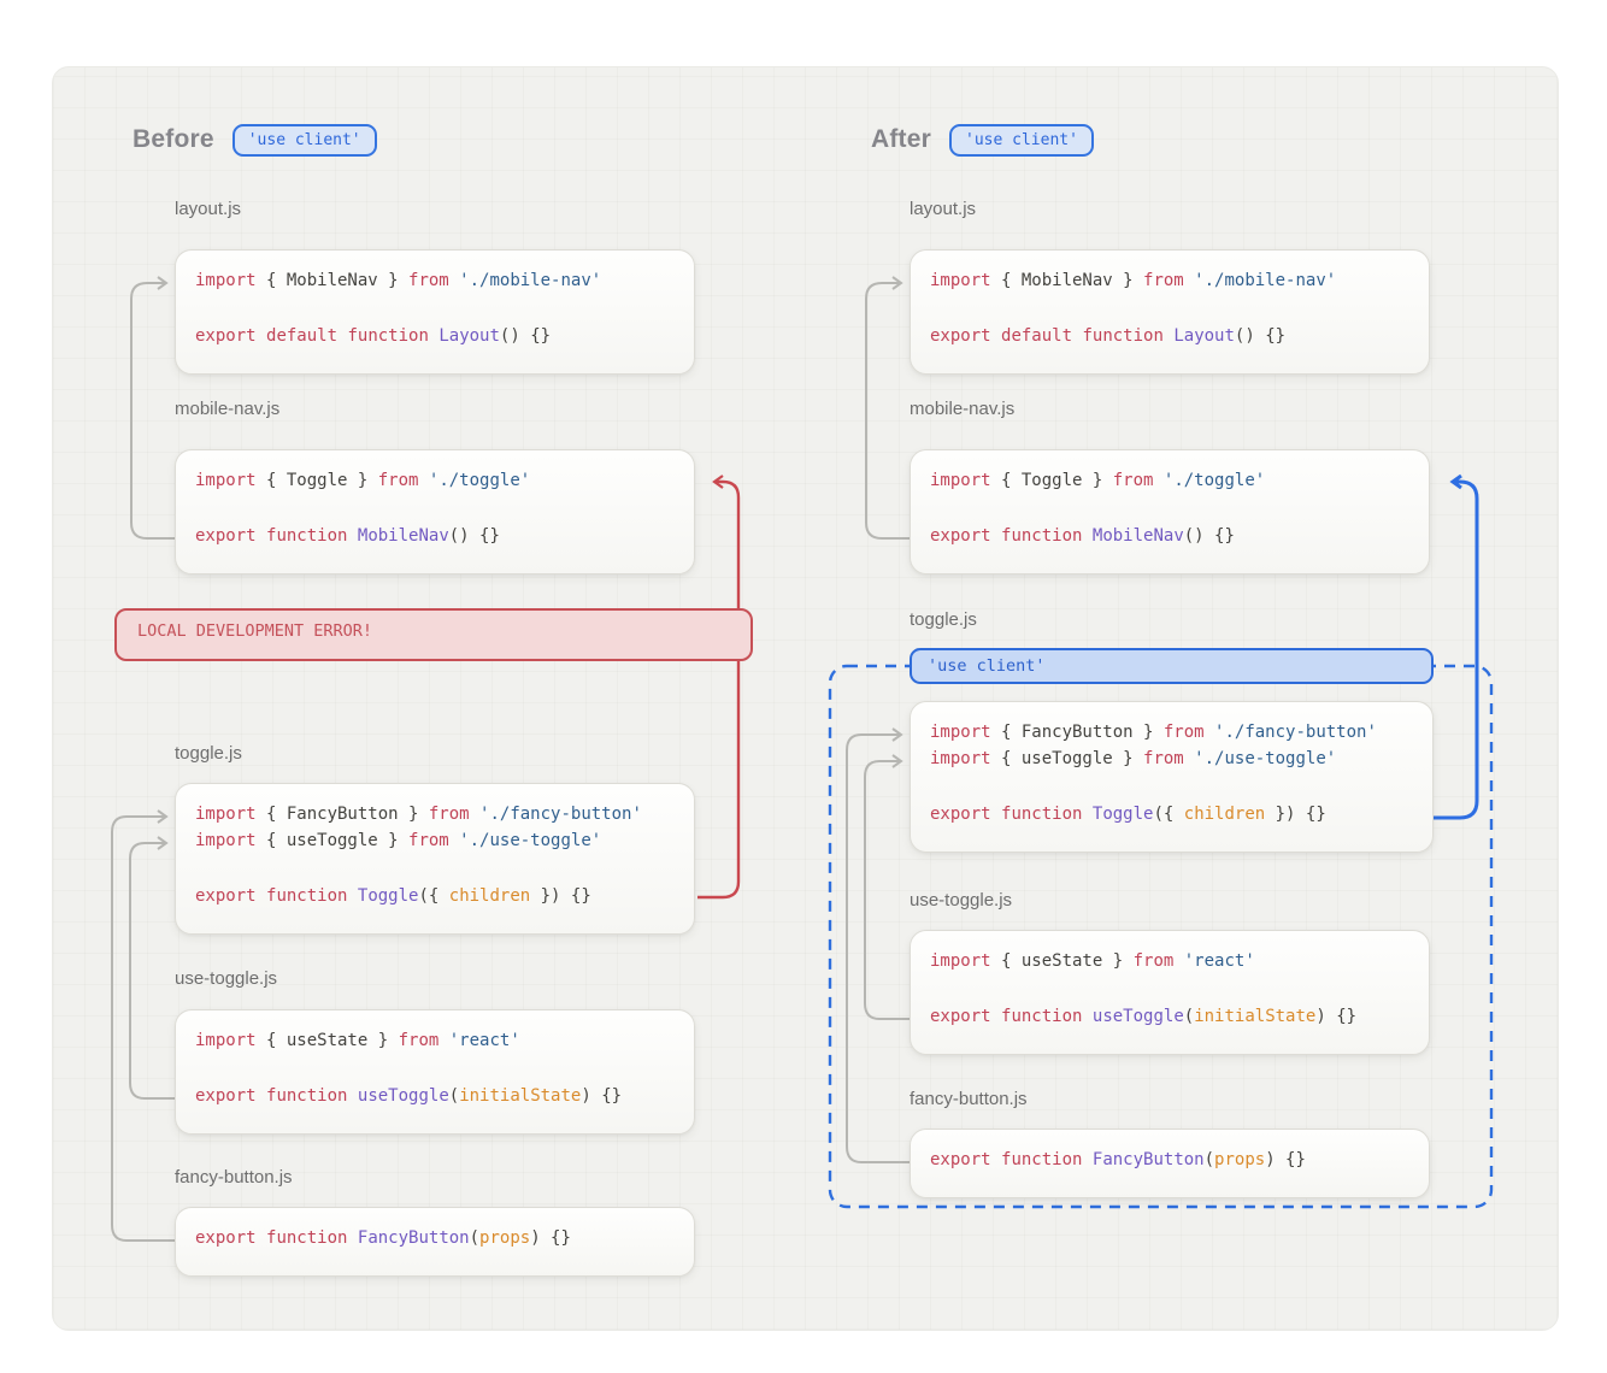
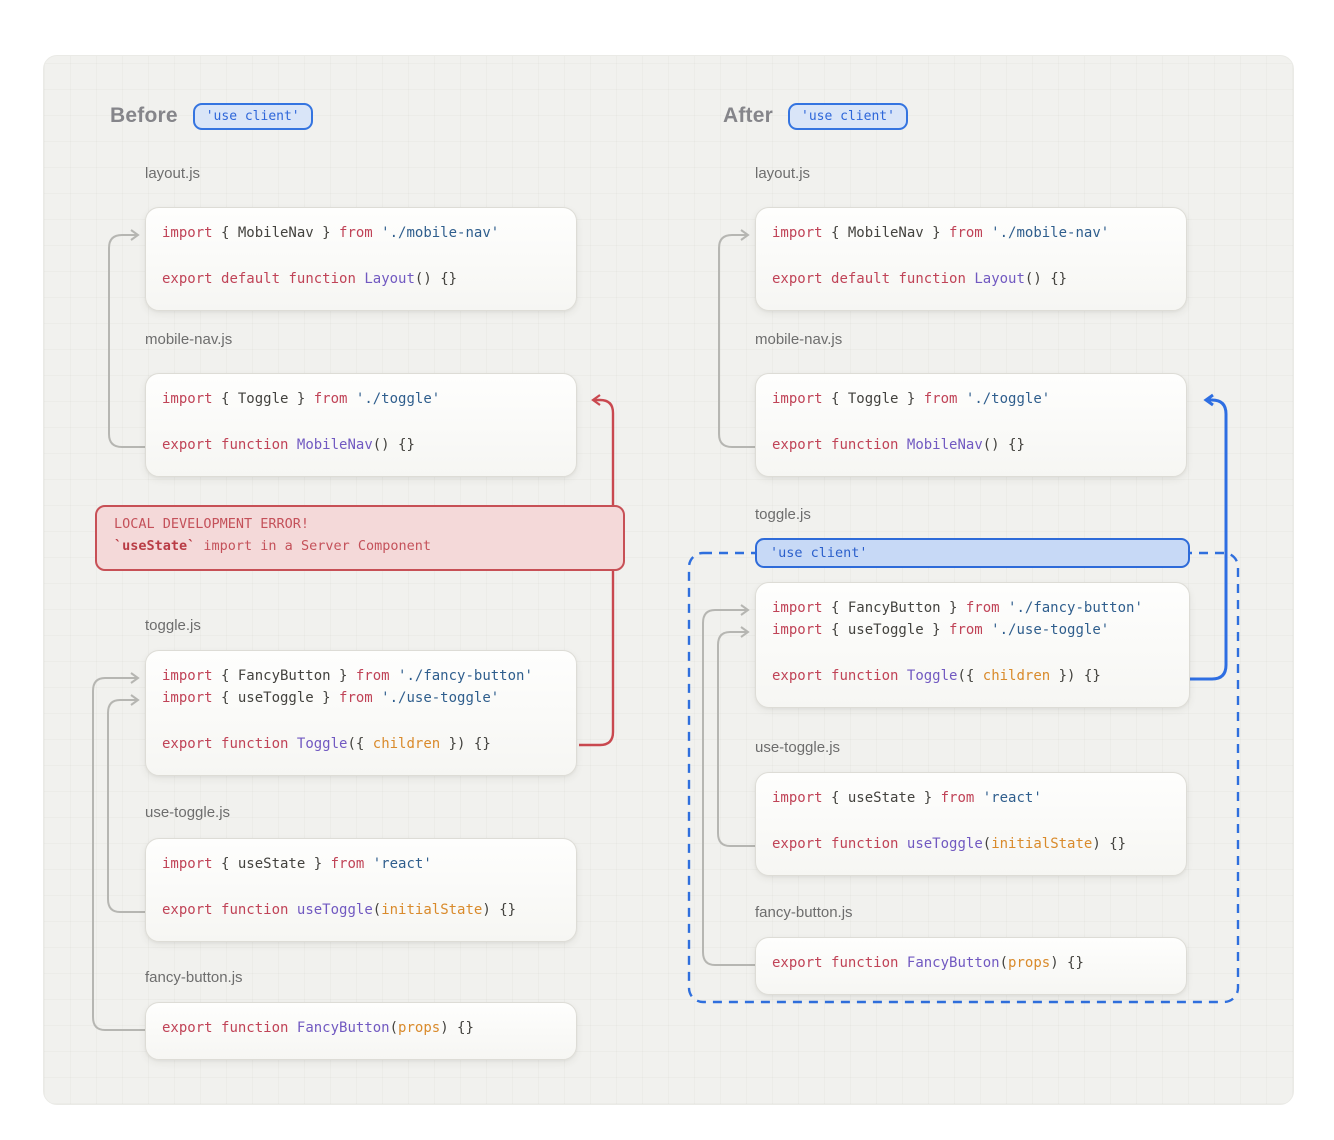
  Before
  'use client'
  After
  'use client'
  layout.js
  import { MobileNav } from './mobile-nav'
  export default function Layout() {}
  mobile-nav.js
  import { Toggle } from './toggle'
  export function MobileNav() {}
  LOCAL DEVELOPMENT ERROR!
+ `useState` import in a Server Component
  toggle.js
  import { FancyButton } from './fancy-button'
  import { useToggle } from './use-toggle'
  export function Toggle({ children }) {}
  use-toggle.js
  import { useState } from 'react'
  export function useToggle(initialState) {}
  fancy-button.js
  export function FancyButton(props) {}
  layout.js
  import { MobileNav } from './mobile-nav'
  export default function Layout() {}
  mobile-nav.js
  import { Toggle } from './toggle'
  export function MobileNav() {}
  toggle.js
  'use client'
  import { FancyButton } from './fancy-button'
  import { useToggle } from './use-toggle'
  export function Toggle({ children }) {}
  use-toggle.js
  import { useState } from 'react'
  export function useToggle(initialState) {}
  fancy-button.js
  export function FancyButton(props) {}
